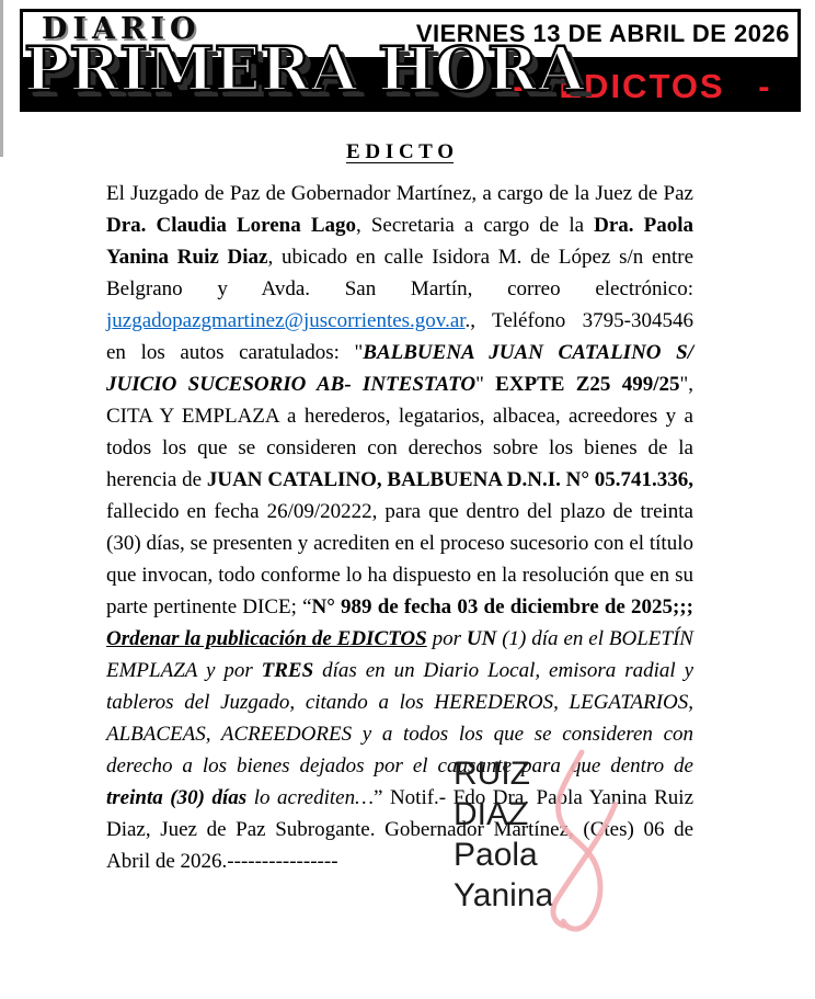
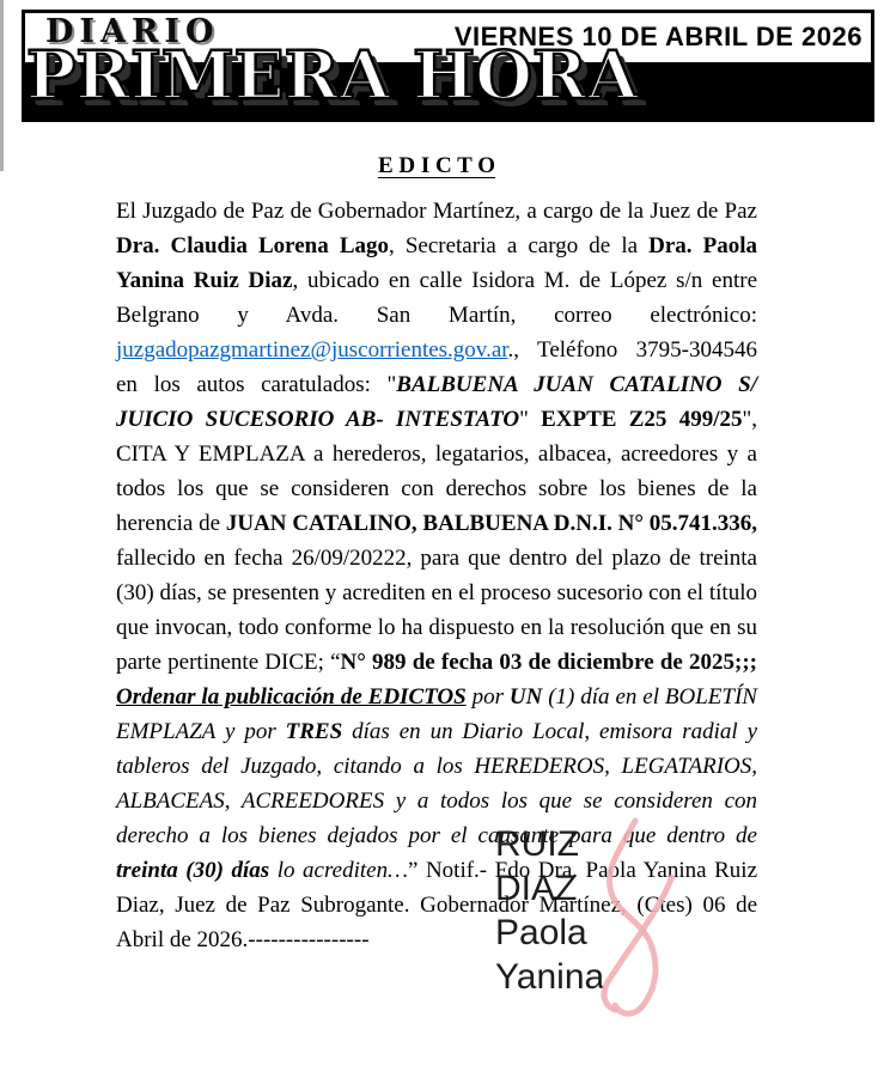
- VIERNES 13 DE ABRIL DE 2026
+ VIERNES 10 DE ABRIL DE 2026
  DIARIO
  PRIMERA HORA
- - EDICTOS -
  E D I C T O
  El Juzgado de Paz de Gobernador Martínez, a cargo de la Juez de Paz Dra. Claudia Lorena Lago, Secretaria a cargo de la Dra. Paola Yanina Ruiz Diaz, ubicado en calle Isidora M. de López s/n entre Belgrano y Avda. San Martín, correo electrónico: juzgadopazgmartinez@juscorrientes.gov.ar., Teléfono 3795-304546 en los autos caratulados: "BALBUENA JUAN CATALINO S/ JUICIO SUCESORIO AB- INTESTATO" EXPTE Z25 499/25", CITA Y EMPLAZA a herederos, legatarios, albacea, acreedores y a todos los que se consideren con derechos sobre los bienes de la herencia de JUAN CATALINO, BALBUENA D.N.I. N° 05.741.336, fallecido en fecha 26/09/20222, para que dentro del plazo de treinta (30) días, se presenten y acrediten en el proceso sucesorio con el título que invocan, todo conforme lo ha dispuesto en la resolución que en su parte pertinente DICE; “N° 989 de fecha 03 de diciembre de 2025;;; Ordenar la publicación de EDICTOS por UN (1) día en el BOLETÍN EMPLAZA y por TRES días en un Diario Local, emisora radial y tableros del Juzgado, citando a los HEREDEROS, LEGATARIOS, ALBACEAS, ACREEDORES y a todos los que se consideren con derecho a los bienes dejados por el causante paraue dentro de treinta (30) días lo acrediten…” Notif.- Fdo Dra. Paola Yanina Ruiz Diaz, Juez de Paz Subrogante. Gobernador Martíne, (Ctes) 06 de Abril de 2026.----------------
  RUIZ DIAZ Paola Yanina
